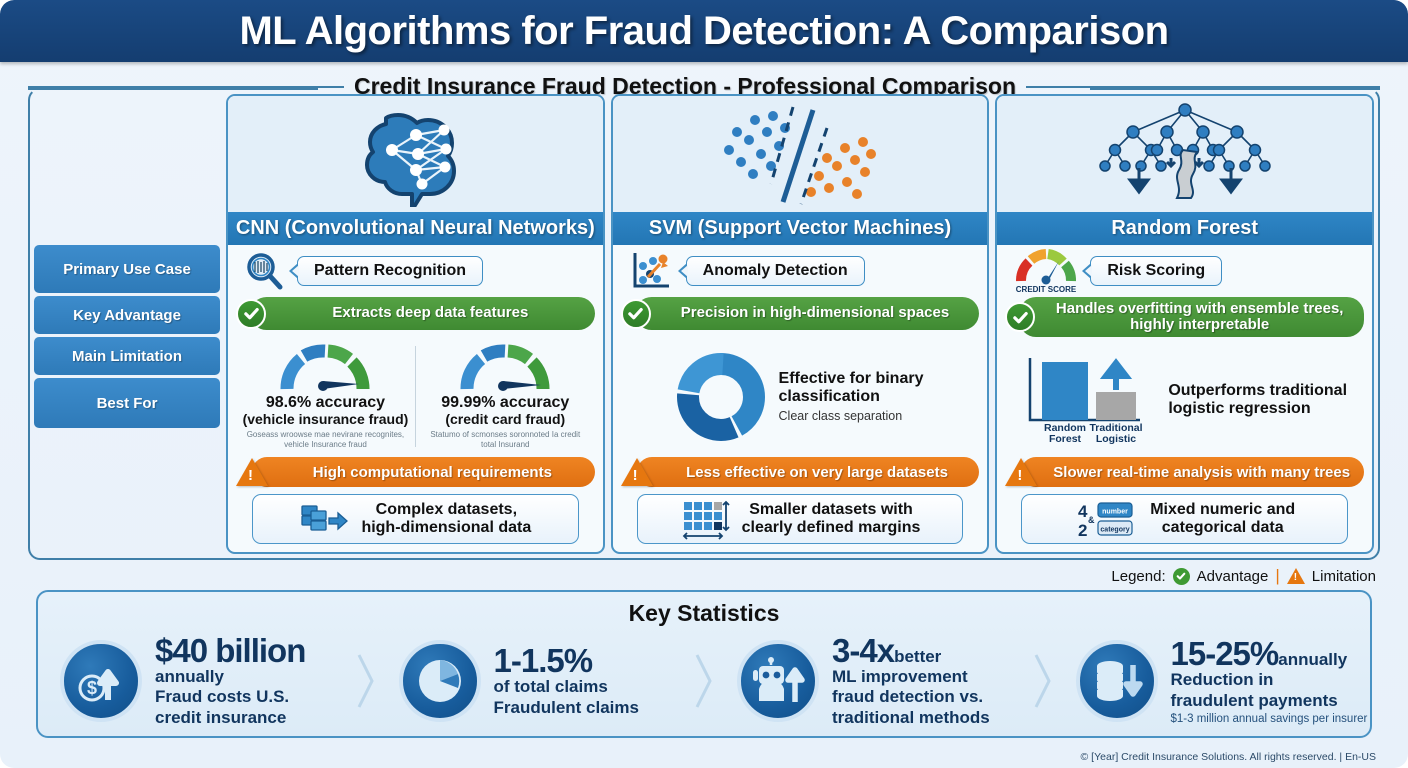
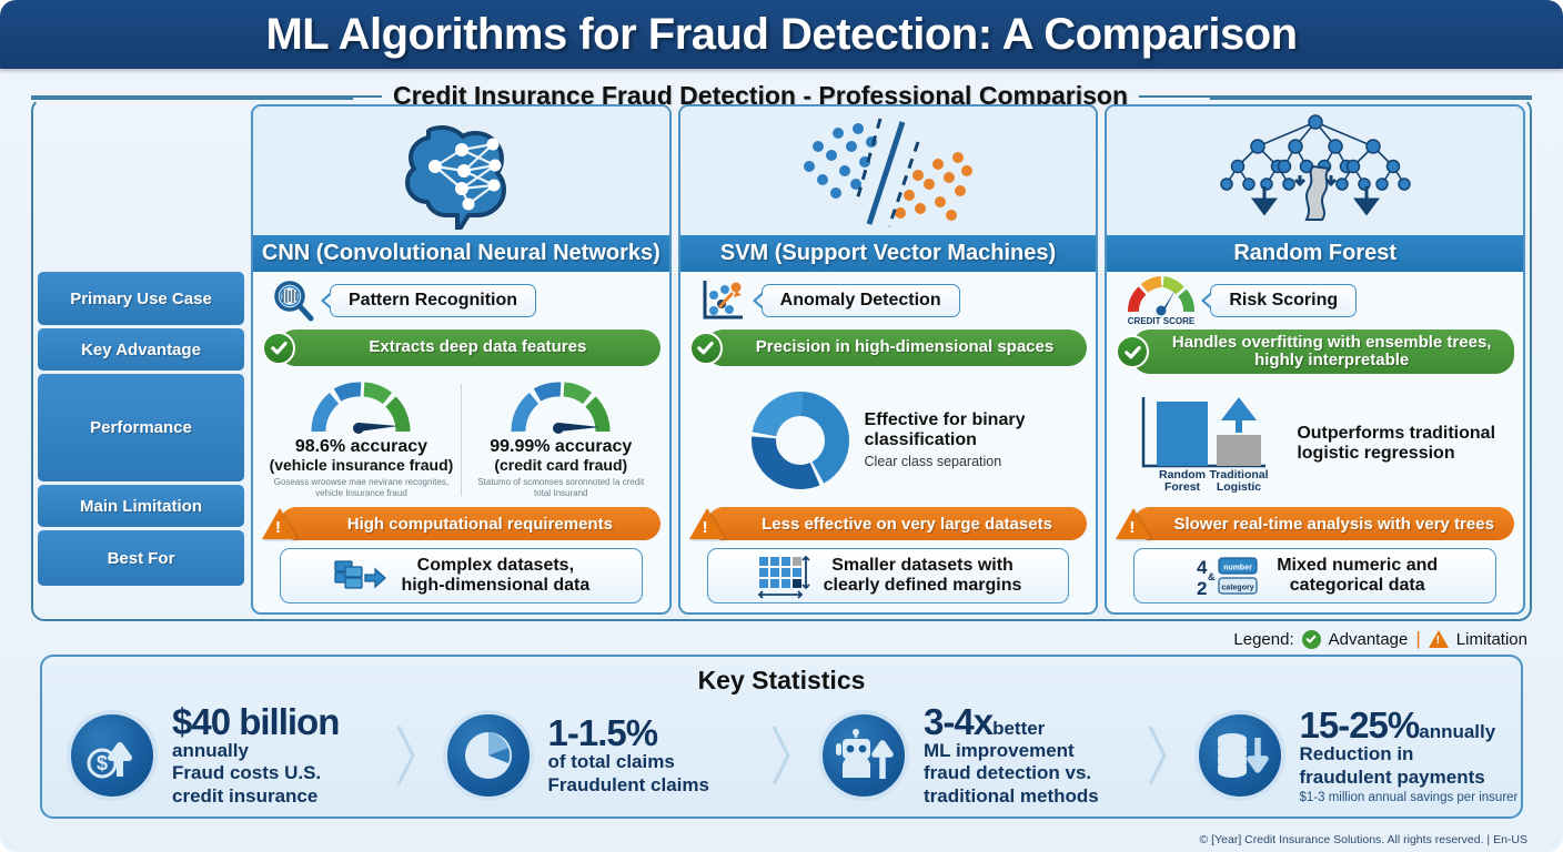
  ML Algorithms for Fraud Detection: A Comparison
  Credit Insurance Fraud Detection - Professional Comparison
  Primary Use Case
  Key Advantage
+ Performance
  Main Limitation
  Best For
  CNN (Convolutional Neural Networks)
  Pattern Recognition
  Extracts deep data features
  98.6% accuracy
  (vehicle insurance fraud)
  Goseass wroowse mae nevirane recognites, vehicle Insurance fraud
  99.99% accuracy
  (credit card fraud)
  Statumo of scmonses soronnoted Ia credit total Insurand
  !
  High computational requirements
  Complex datasets,
  high-dimensional data
  SVM (Support Vector Machines)
  Anomaly Detection
  Precision in high-dimensional spaces
  Effective for binary
  classification
  Clear class separation
  !
  Less effective on very large datasets
  Smaller datasets with
  clearly defined margins
  Random Forest
  CREDIT SCORE
  Risk Scoring
  Handles overfitting with ensemble trees, highly interpretable
  Random
  Forest
  Traditional
  Logistic
  Outperforms traditional
  logistic regression
  !
- Slower real-time analysis with many trees
+ Slower real-time analysis with very trees
  4
  &
  2
  Mixed numeric and
  categorical data
  Legend:
  Advantage
  |
  !
  Limitation
  Key Statistics
  $
  $40 billion
  annually
  Fraud costs U.S.
  credit insurance
  1-1.5%
  of total claims
  Fraudulent claims
  3-4xbetter
  ML improvement
  fraud detection vs.
  traditional methods
  15-25%annually
  Reduction in
  fraudulent payments
  $1-3 million annual savings per insurer
  © [Year] Credit Insurance Solutions. All rights reserved. | En-US
